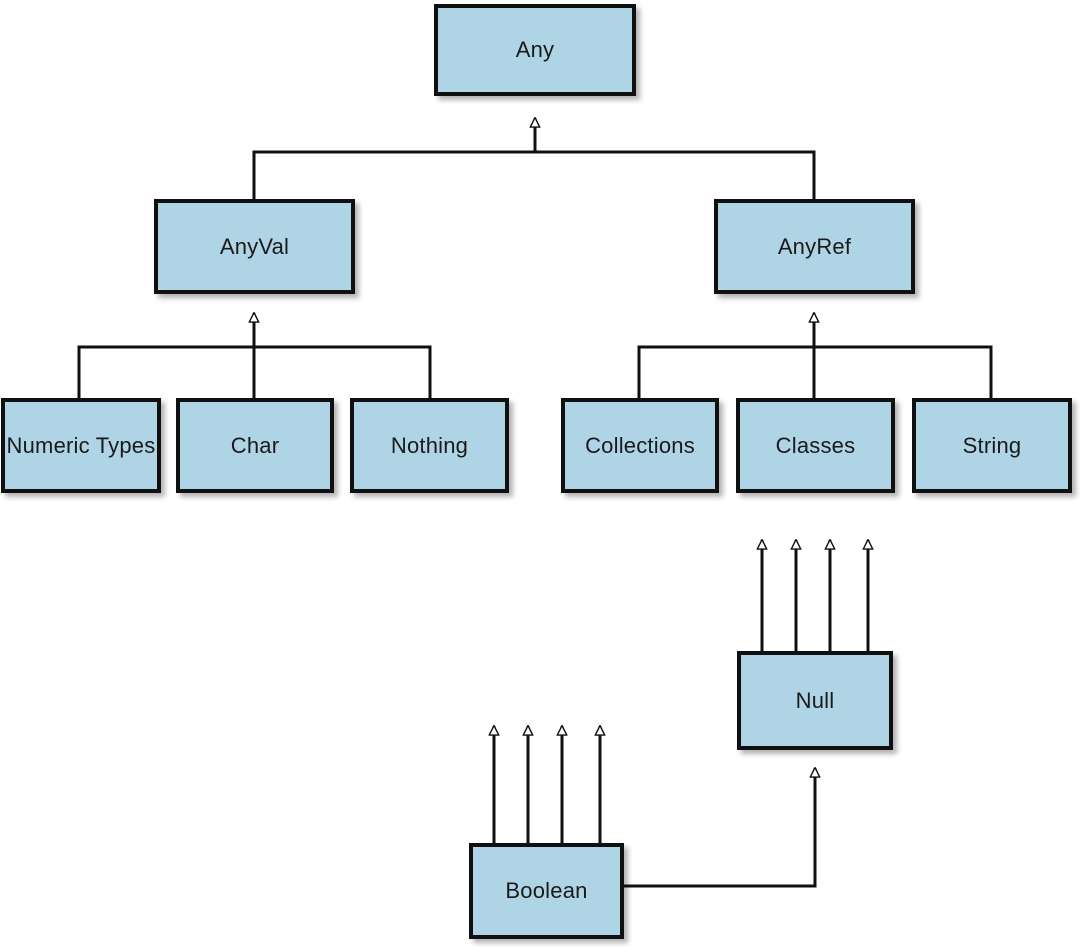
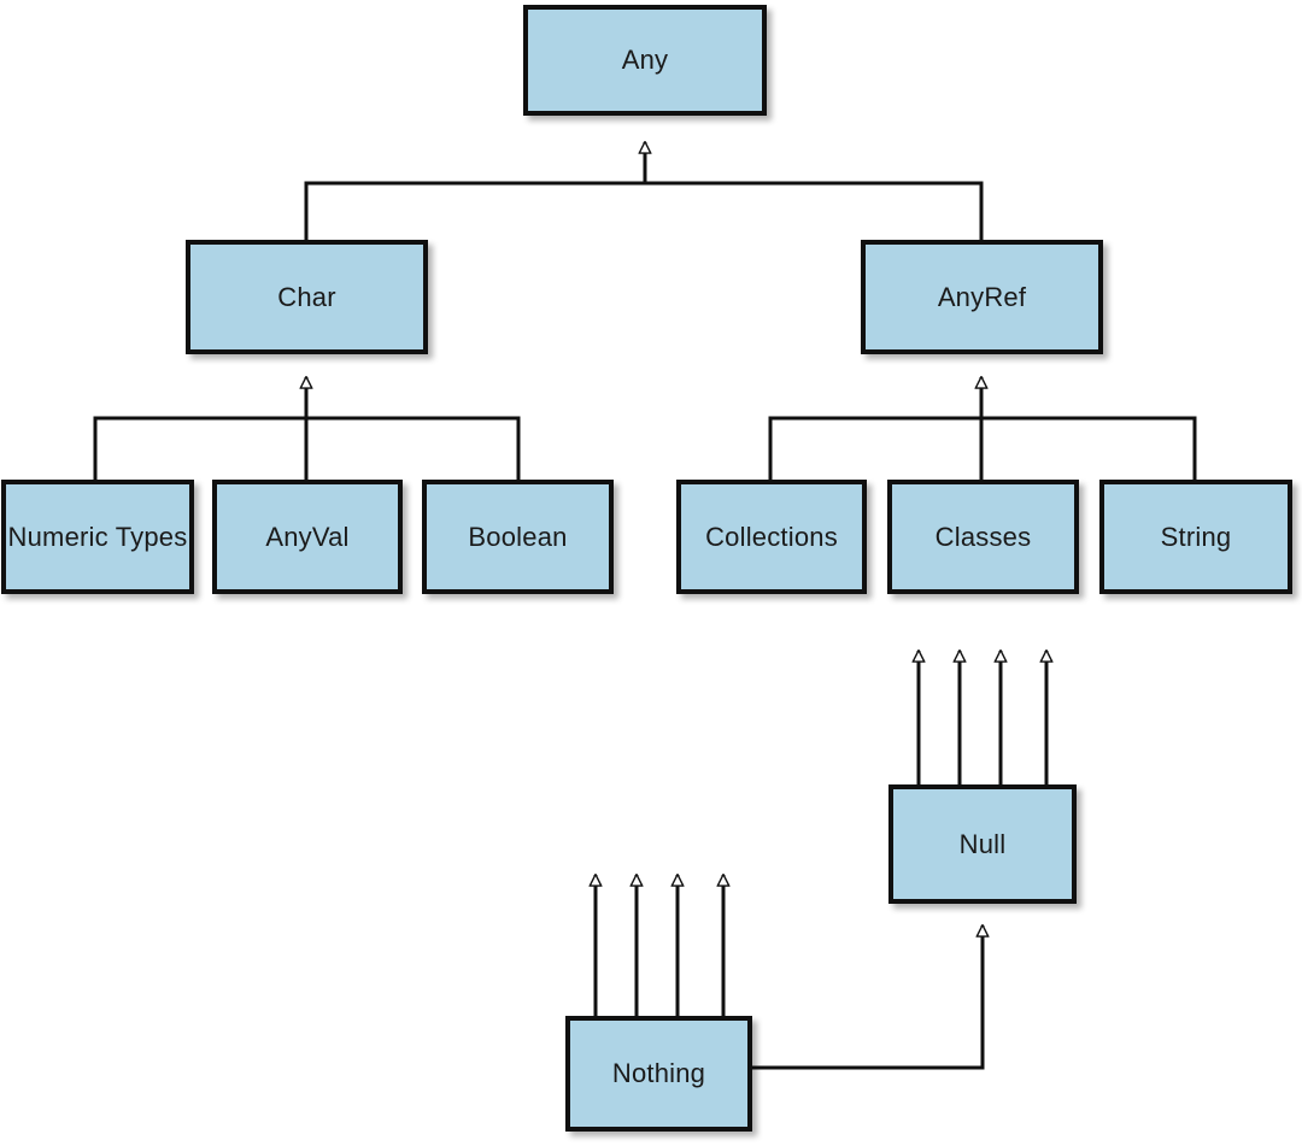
  Any
- AnyVal
+ Char
  AnyRef
  Numeric Types
- Char
+ AnyVal
- Nothing
+ Boolean
  Collections
  Classes
  String
  Null
- Boolean
+ Nothing
